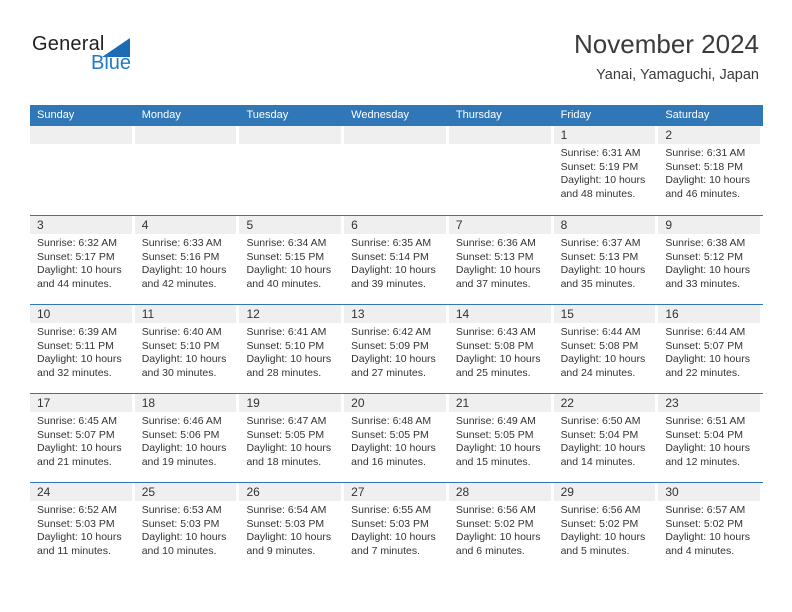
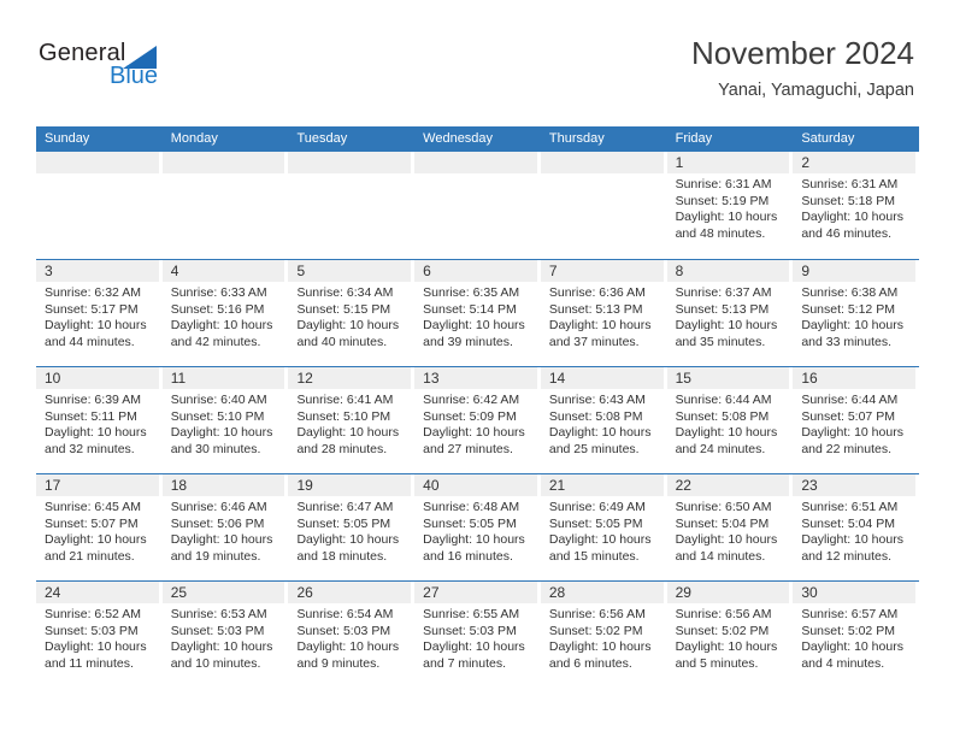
  General
  Blue
  November 2024
  Yanai, Yamaguchi, Japan
  Sunday
  Monday
  Tuesday
  Wednesday
  Thursday
  Friday
  Saturday
  1
  Sunrise: 6:31 AM
  Sunset: 5:19 PM
  Daylight: 10 hours and 48 minutes.
  2
  Sunrise: 6:31 AM
  Sunset: 5:18 PM
  Daylight: 10 hours and 46 minutes.
  3
  Sunrise: 6:32 AM
  Sunset: 5:17 PM
  Daylight: 10 hours and 44 minutes.
  4
  Sunrise: 6:33 AM
  Sunset: 5:16 PM
  Daylight: 10 hours and 42 minutes.
  5
  Sunrise: 6:34 AM
  Sunset: 5:15 PM
  Daylight: 10 hours and 40 minutes.
  6
  Sunrise: 6:35 AM
  Sunset: 5:14 PM
  Daylight: 10 hours and 39 minutes.
  7
  Sunrise: 6:36 AM
  Sunset: 5:13 PM
  Daylight: 10 hours and 37 minutes.
  8
  Sunrise: 6:37 AM
  Sunset: 5:13 PM
  Daylight: 10 hours and 35 minutes.
  9
  Sunrise: 6:38 AM
  Sunset: 5:12 PM
  Daylight: 10 hours and 33 minutes.
  10
  Sunrise: 6:39 AM
  Sunset: 5:11 PM
  Daylight: 10 hours and 32 minutes.
  11
  Sunrise: 6:40 AM
  Sunset: 5:10 PM
  Daylight: 10 hours and 30 minutes.
  12
  Sunrise: 6:41 AM
  Sunset: 5:10 PM
  Daylight: 10 hours and 28 minutes.
  13
  Sunrise: 6:42 AM
  Sunset: 5:09 PM
  Daylight: 10 hours and 27 minutes.
  14
  Sunrise: 6:43 AM
  Sunset: 5:08 PM
  Daylight: 10 hours and 25 minutes.
  15
  Sunrise: 6:44 AM
  Sunset: 5:08 PM
  Daylight: 10 hours and 24 minutes.
  16
  Sunrise: 6:44 AM
  Sunset: 5:07 PM
  Daylight: 10 hours and 22 minutes.
  17
  Sunrise: 6:45 AM
  Sunset: 5:07 PM
  Daylight: 10 hours and 21 minutes.
  18
  Sunrise: 6:46 AM
  Sunset: 5:06 PM
  Daylight: 10 hours and 19 minutes.
  19
  Sunrise: 6:47 AM
  Sunset: 5:05 PM
  Daylight: 10 hours and 18 minutes.
- 20
+ 40
  Sunrise: 6:48 AM
  Sunset: 5:05 PM
  Daylight: 10 hours and 16 minutes.
  21
  Sunrise: 6:49 AM
  Sunset: 5:05 PM
  Daylight: 10 hours and 15 minutes.
  22
  Sunrise: 6:50 AM
  Sunset: 5:04 PM
  Daylight: 10 hours and 14 minutes.
  23
  Sunrise: 6:51 AM
  Sunset: 5:04 PM
  Daylight: 10 hours and 12 minutes.
  24
  Sunrise: 6:52 AM
  Sunset: 5:03 PM
  Daylight: 10 hours and 11 minutes.
  25
  Sunrise: 6:53 AM
  Sunset: 5:03 PM
  Daylight: 10 hours and 10 minutes.
  26
  Sunrise: 6:54 AM
  Sunset: 5:03 PM
  Daylight: 10 hours and 9 minutes.
  27
  Sunrise: 6:55 AM
  Sunset: 5:03 PM
  Daylight: 10 hours and 7 minutes.
  28
  Sunrise: 6:56 AM
  Sunset: 5:02 PM
  Daylight: 10 hours and 6 minutes.
  29
  Sunrise: 6:56 AM
  Sunset: 5:02 PM
  Daylight: 10 hours and 5 minutes.
  30
  Sunrise: 6:57 AM
  Sunset: 5:02 PM
  Daylight: 10 hours and 4 minutes.
